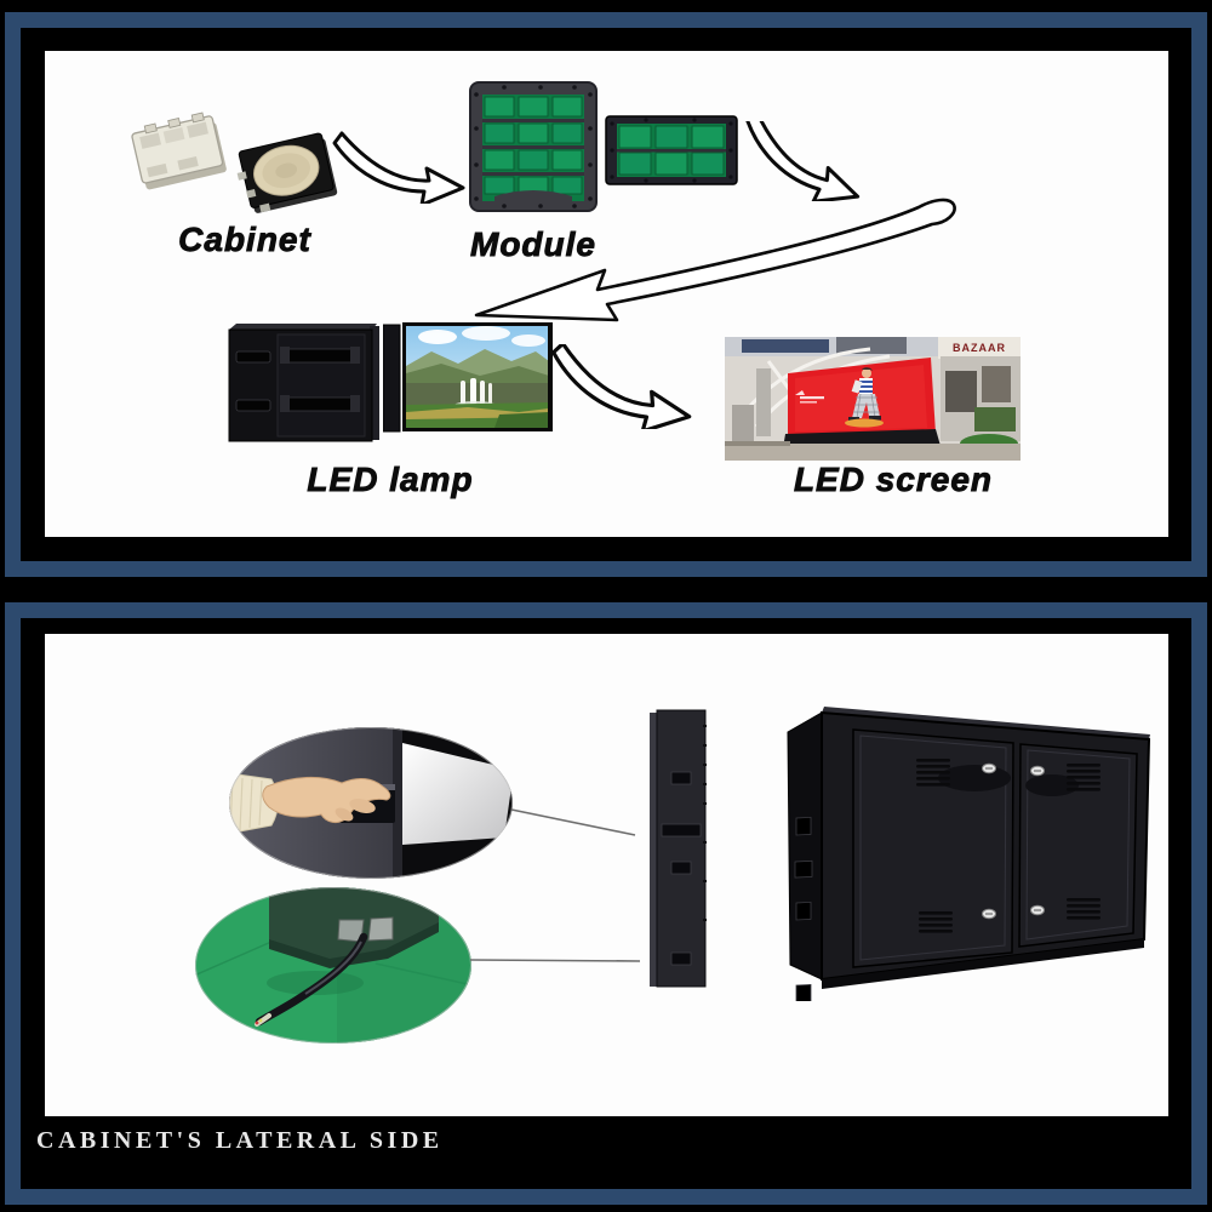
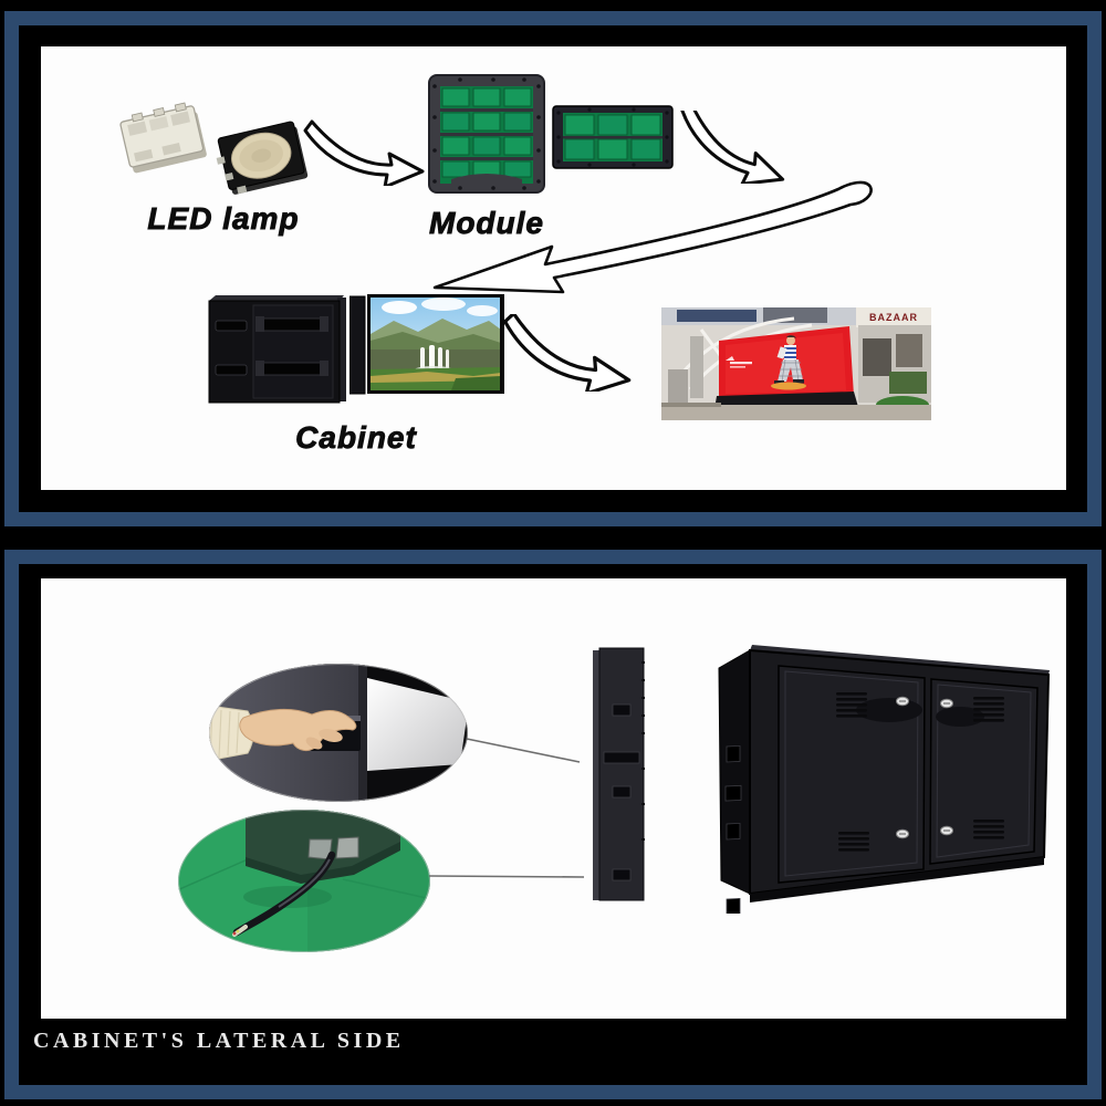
- Cabinet
+ LED lamp
  Module
- LED lamp
+ Cabinet
  BAZAAR
- LED screen
  CABINET'S LATERAL SIDE
